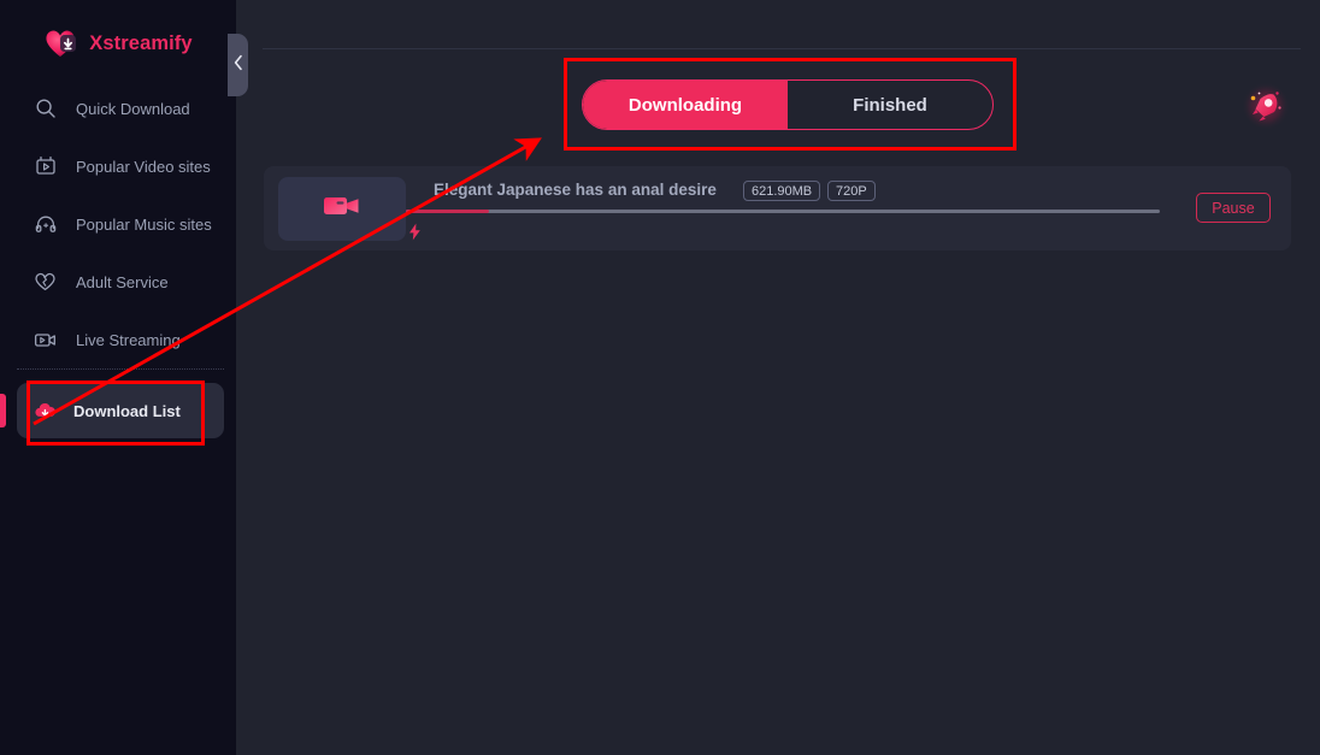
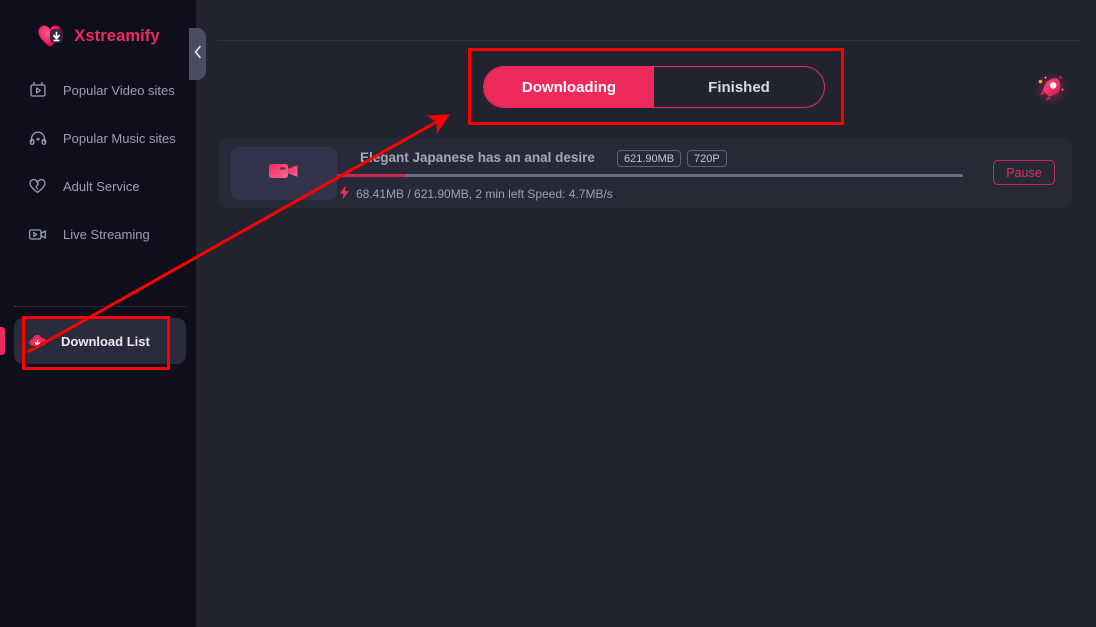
  Xstreamify
- Quick Download
  Popular Video sites
  Popular Music sites
  Adult Service
  Live Streaming
  Download List
  Downloading
  Finished
  Eegant Japanese has an anal desire
  621.90MB
  720P
+ 68.41MB / 621.90MB, 2 min left Speed: 4.7MB/s
  Pause
